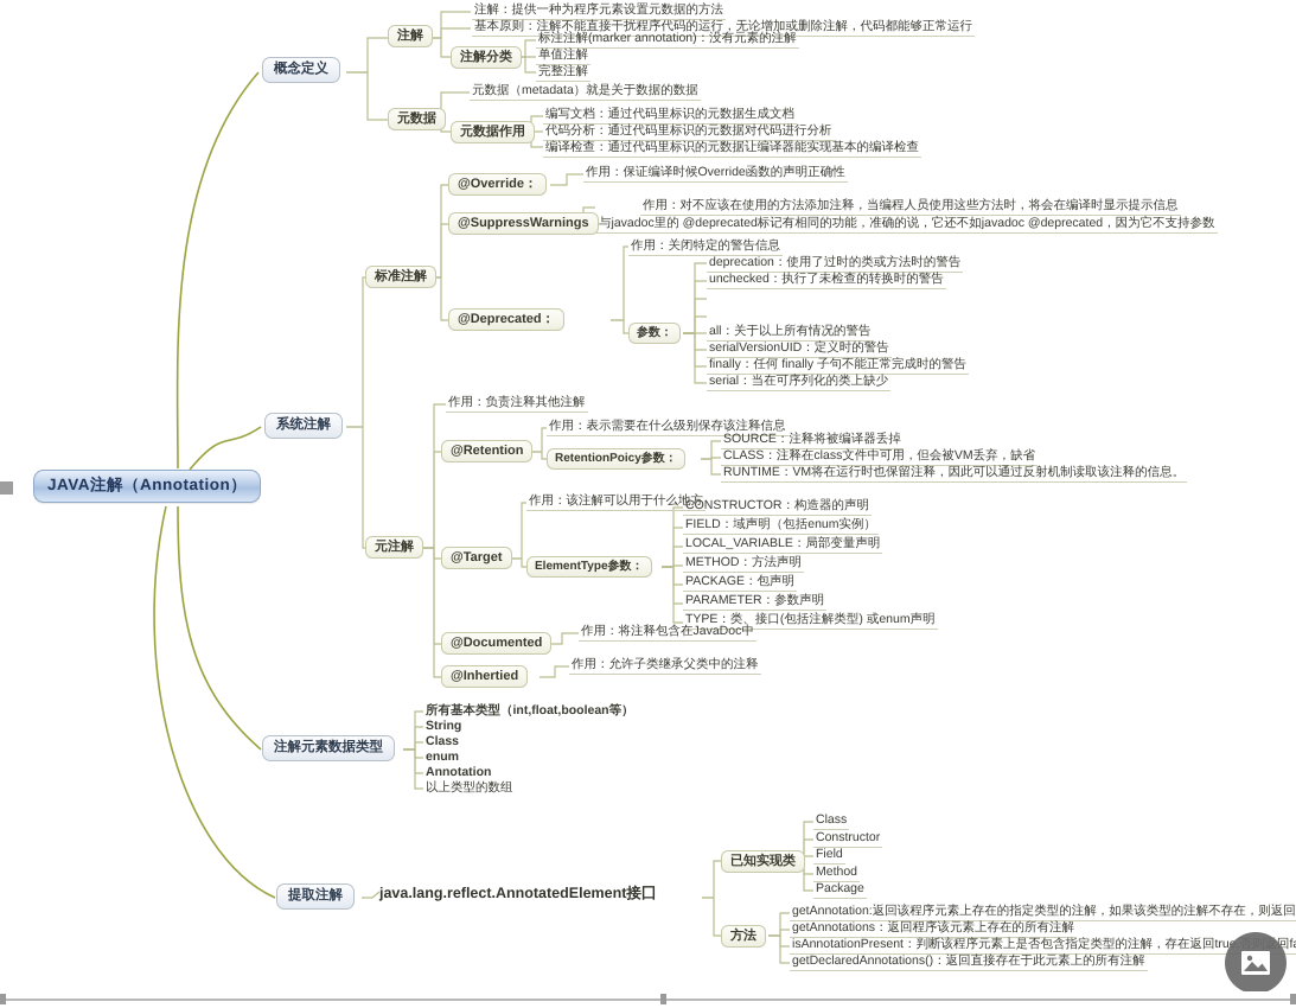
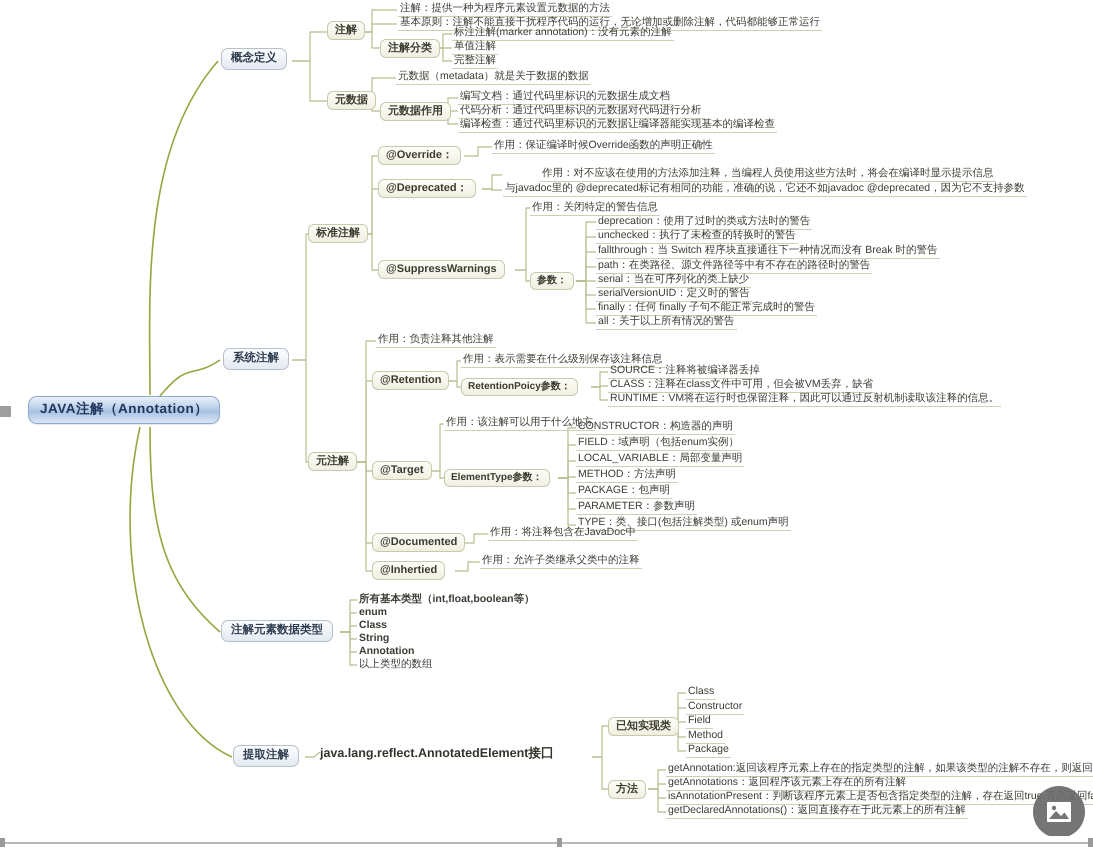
  JAVA注解（Annotation）
  概念定义
  注解
  注解：提供一种为程序元素设置元数据的方法
  基本原则：注解不能直接干扰程序代码的运行，无论增加或删除注解，代码都能够正常运行
  注解分类
  标注注解(marker annotation)：没有元素的注解
  单值注解
  完整注解
  元数据
  元数据（metadata）就是关于数据的数据
  元数据作用
  编写文档：通过代码里标识的元数据生成文档
  代码分析：通过代码里标识的元数据对代码进行分析
  编译检查：通过代码里标识的元数据让编译器能实现基本的编译检查
  系统注解
  标准注解
  @Override：
  作用：保证编译时候Override函数的声明正确性
- @SuppressWarnings
+ @Deprecated：
  作用：对不应该在使用的方法添加注释，当编程人员使用这些方法时，将会在编译时显示提示信息
  与javadoc里的 @deprecated标记有相同的功能，准确的说，它还不如javadoc @deprecated，因为它不支持参数
- @Deprecated：
+ @SuppressWarnings
  作用：关闭特定的警告信息
  参数：
  deprecation：使用了过时的类或方法时的警告
  unchecked：执行了未检查的转换时的警告
+ fallthrough：当 Switch 程序块直接通往下一种情况而没有 Break 时的警告
+ path：在类路径、源文件路径等中有不存在的路径时的警告
- all：关于以上所有情况的警告
+ serial：当在可序列化的类上缺少
  serialVersionUID：定义时的警告
  finally：任何 finally 子句不能正常完成时的警告
- serial：当在可序列化的类上缺少
+ all：关于以上所有情况的警告
  元注解
  作用：负责注释其他注解
  @Retention
  作用：表示需要在什么级别保存该注释信息
  RetentionPoicy参数：
  SOURCE：注释将被编译器丢掉
  CLASS：注释在class文件中可用，但会被VM丢弃，缺省
  RUNTIME：VM将在运行时也保留注释，因此可以通过反射机制读取该注释的信息。
  @Target
  作用：该注解可以用于什么地方
  ElementType参数：
  CONSTRUCTOR：构造器的声明
  FIELD：域声明（包括enum实例）
  LOCAL_VARIABLE：局部变量声明
  METHOD：方法声明
  PACKAGE：包声明
  PARAMETER：参数声明
  TYPE：类、接口(包括注解类型) 或enum声明
  @Documented
  作用：将注释包含在JavaDoc中
  @Inhertied
  作用：允许子类继承父类中的注释
  注解元素数据类型
  所有基本类型（int,float,boolean等）
- String
+ enum
  Class
- enum
+ String
  Annotation
  以上类型的数组
  提取注解
  java.lang.reflect.AnnotatedElement接囗
  已知实现类
  Class
  Constructor
  Field
  Method
  Package
  方法
  getAnnotation:返回该程序元素上存在的指定类型的注解，如果该类型的注解不存在，则返回
  getAnnotations：返回程序该元素上存在的所有注解
  isAnnotationPresent：判断该程序元素上是否包含指定类型的注解，存在返回tru回f
  getDeclaredAnnotations()：返回直接存在于此元素上的所有注解
